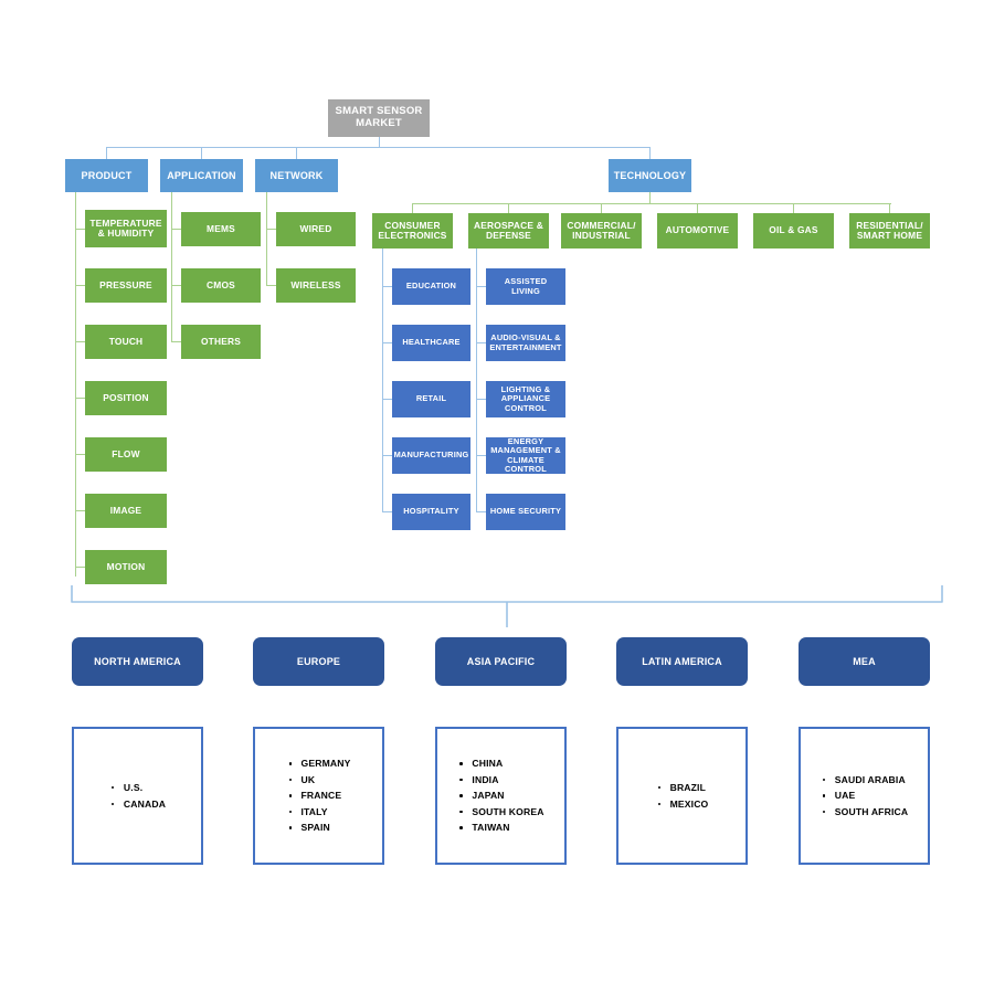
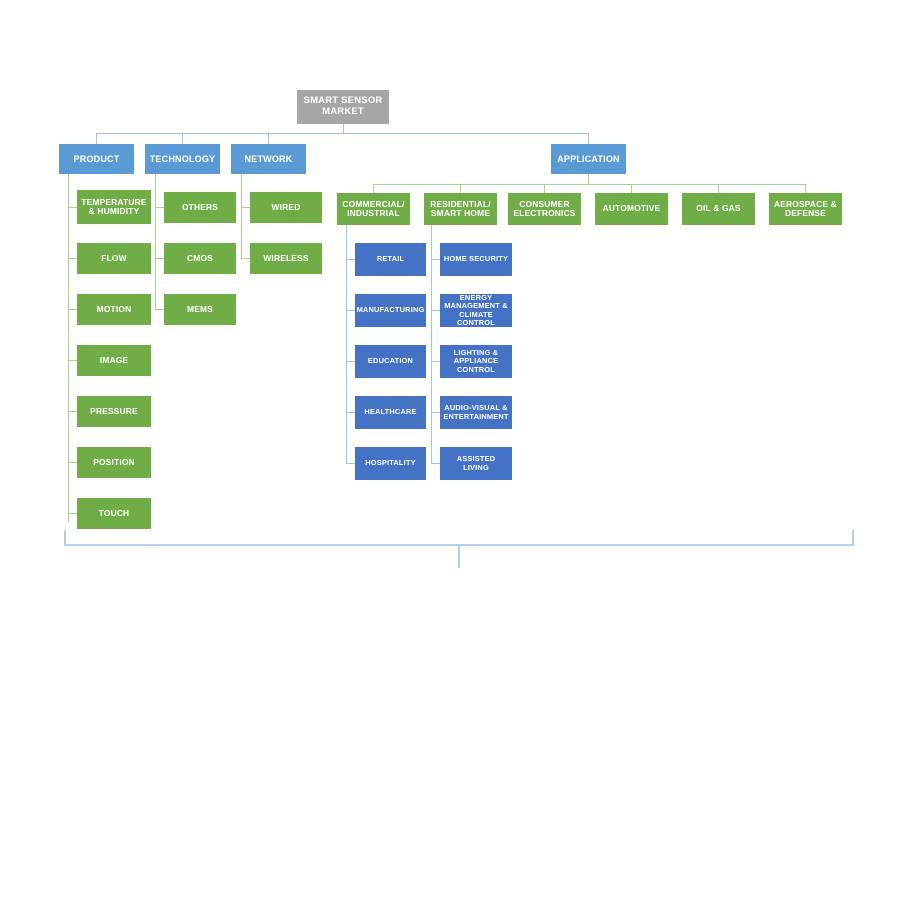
  SMART SENSOR MARKET
  PRODUCT
- APPLICATION
+ TECHNOLOGY
  NETWORK
- TECHNOLOGY
+ APPLICATION
  TEMPERATURE & HUMIDITY
- PRESSURE
+ FLOW
- TOUCH
+ MOTION
- POSITION
+ IMAGE
- FLOW
+ PRESSURE
- IMAGE
+ POSITION
- MOTION
+ TOUCH
- MEMS
+ OTHERS
  CMOS
- OTHERS
+ MEMS
  WIRED
  WIRELESS
- CONSUMER ELECTRONICS
+ COMMERCIAL/ INDUSTRIAL
- AEROSPACE & DEFENSE
+ RESIDENTIAL/ SMART HOME
- COMMERCIAL/ INDUSTRIAL
+ CONSUMER ELECTRONICS
  AUTOMOTIVE
  OIL & GAS
- RESIDENTIAL/ SMART HOME
+ AEROSPACE & DEFENSE
- EDUCATION
+ RETAIL
- HEALTHCARE
+ MANUFACTURING
- RETAIL
+ EDUCATION
- MANUFACTURING
+ HEALTHCARE
  HOSPITALITY
- ASSISTED LIVING
+ HOME SECURITY
- AUDIO-VISUAL & ENTERTAINMENT
+ ENERGY MANAGEMENT & CLIMATE CONTROL
  LIGHTING & APPLIANCE CONTROL
- ENERGY MANAGEMENT & CLIMATE CONTROL
+ AUDIO-VISUAL & ENTERTAINMENT
- HOME SECURITY
+ ASSISTED LIVING
- NORTH AMERICA
- EUROPE
- ASIA PACIFIC
- LATIN AMERICA
- MEA
- U.S.
- CANADA
- GERMANY
- UK
- FRANCE
- ITALY
- SPAIN
- CHINA
- INDIA
- JAPAN
- SOUTH KOREA
- TAIWAN
- BRAZIL
- MEXICO
- SAUDI ARABIA
- UAE
- SOUTH AFRICA
